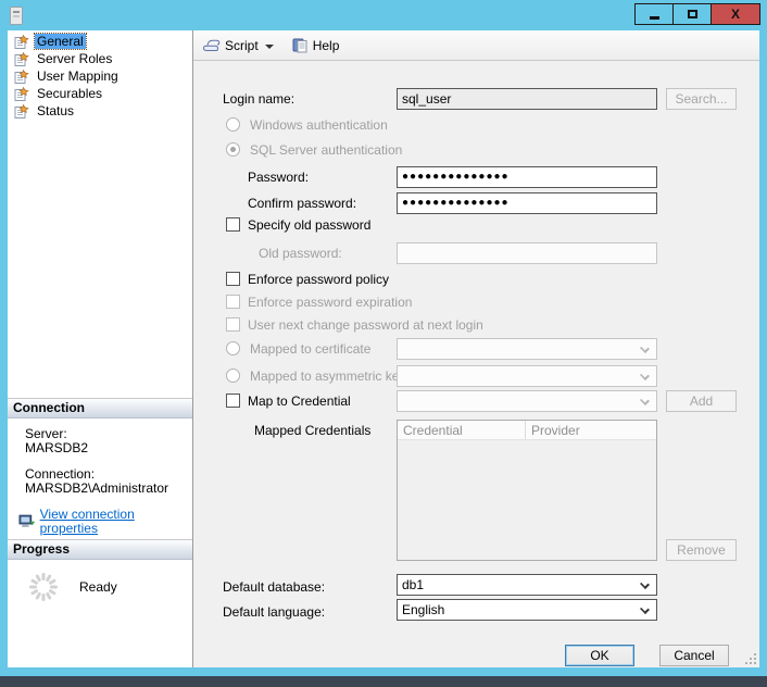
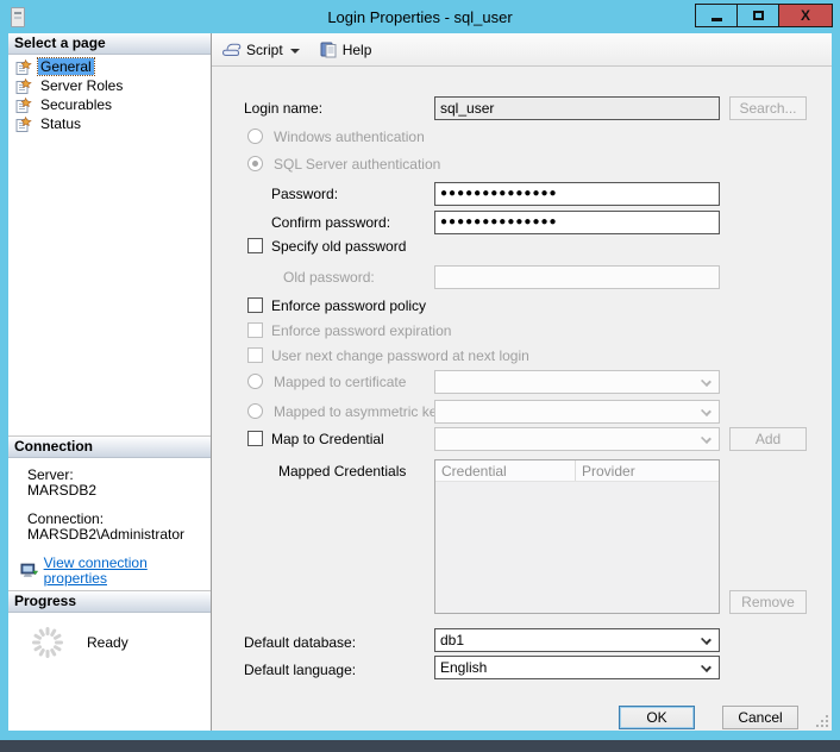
+ Login Properties - sql_user
  X
+ Select a page
  General
  Server Roles
- User Mapping
  Securables
  Status
  Connection
  Server:
  MARSDB2
  Connection:
  MARSDB2\Administrator
  View connection properties
  Progress
  Ready
  Script
  Help
  Login name:
  sql_user
  Search...
  Windows authentication
  SQL Server authentication
  Password:
  ●●●●●●●●●●●●●●
  Confirm password:
  ●●●●●●●●●●●●●●
  Specify old password
  Old password:
  Enforce password policy
  Enforce password expiration
  User next change password at next login
  Mapped to certificate
  Mapped to asymmetric k
  Map to Credential
  Add
  Mapped Credentials
  Credential
  Provider
  Remove
  Default database:
  db1
  Default language:
  English
  OK
  Cancel
